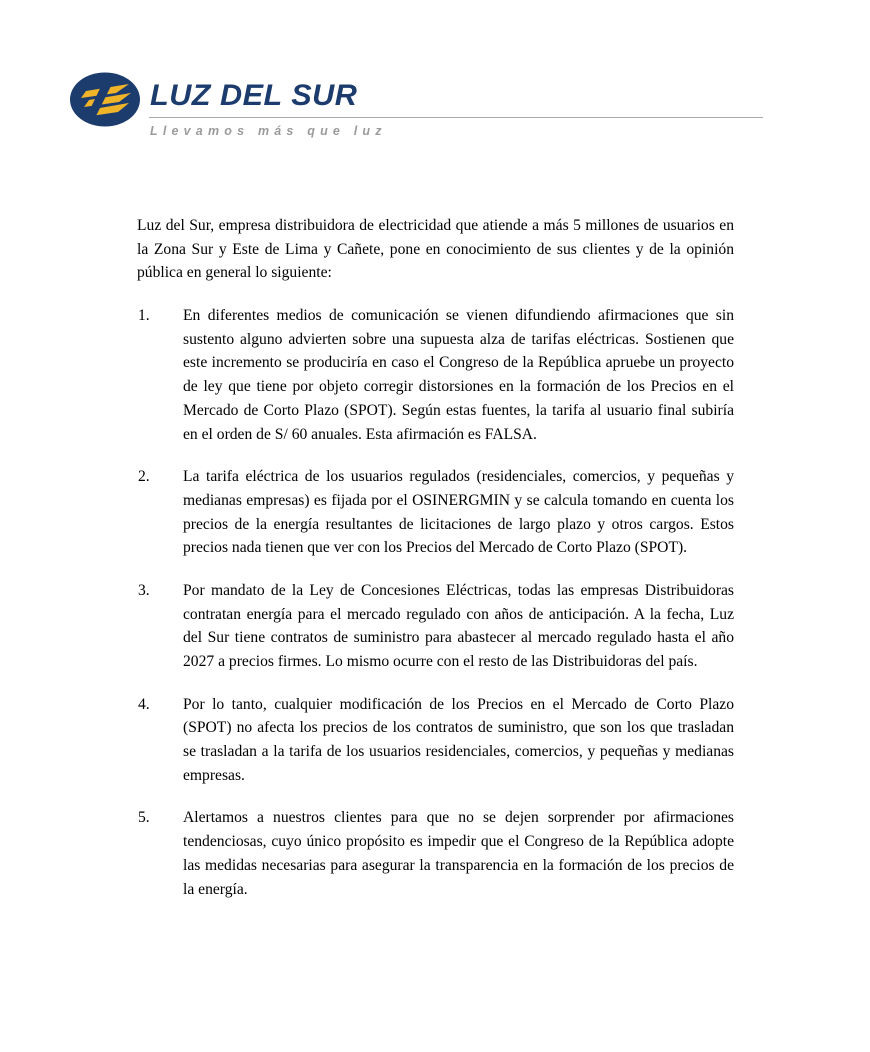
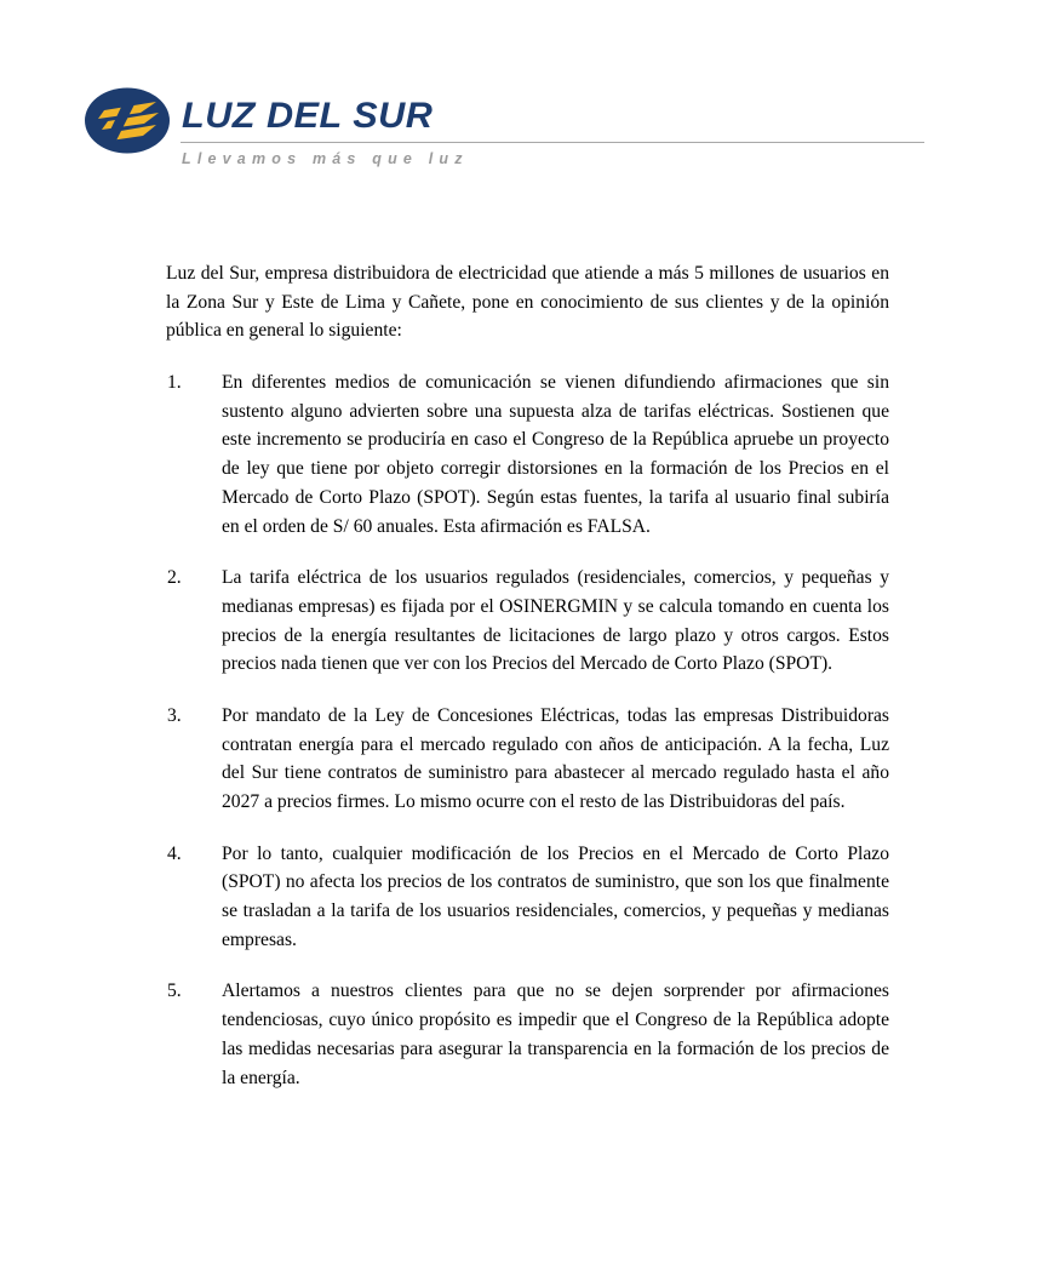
  LUZ DEL SUR
  Llevamos más que luz
  Luz del Sur, empresa distribuidora de electricidad que atiende a más 5 millones de usuarios en la Zona Sur y Este de Lima y Cañete, pone en conocimiento de sus clientes y de la opinión pública en general lo siguiente:
  1.
  En diferentes medios de comunicación se vienen difundiendo afirmaciones que sin sustento alguno advierten sobre una supuesta alza de tarifas eléctricas. Sostienen que este incremento se produciría en caso el Congreso de la República apruebe un proyecto de ley que tiene por objeto corregir distorsiones en la formación de los Precios en el Mercado de Corto Plazo (SPOT). Según estas fuentes, la tarifa al usuario final subiría en el orden de S/ 60 anuales. Esta afirmación es FALSA.
  2.
  La tarifa eléctrica de los usuarios regulados (residenciales, comercios, y pequeñas y medianas empresas) es fijada por el OSINERGMIN y se calcula tomando en cuenta los precios de la energía resultantes de licitaciones de largo plazo y otros cargos. Estos precios nada tienen que ver con los Precios del Mercado de Corto Plazo (SPOT).
  3.
  Por mandato de la Ley de Concesiones Eléctricas, todas las empresas Distribuidoras contratan energía para el mercado regulado con años de anticipación. A la fecha, Luz del Sur tiene contratos de suministro para abastecer al mercado regulado hasta el año 2027 a precios firmes. Lo mismo ocurre con el resto de las Distribuidoras del país.
  4.
- Por lo tanto, cualquier modificación de los Precios en el Mercado de Corto Plazo (SPOT) no afecta los precios de los contratos de suministro, que son los que trasladan se trasladan a la tarifa de los usuarios residenciales, comercios, y pequeñas y medianas empresas.
+ Por lo tanto, cualquier modificación de los Precios en el Mercado de Corto Plazo (SPOT) no afecta los precios de los contratos de suministro, que son los que finalmente se trasladan a la tarifa de los usuarios residenciales, comercios, y pequeñas y medianas empresas.
  5.
  Alertamos a nuestros clientes para que no se dejen sorprender por afirmaciones tendenciosas, cuyo único propósito es impedir que el Congreso de la República adopte las medidas necesarias para asegurar la transparencia en la formación de los precios de la energía.
